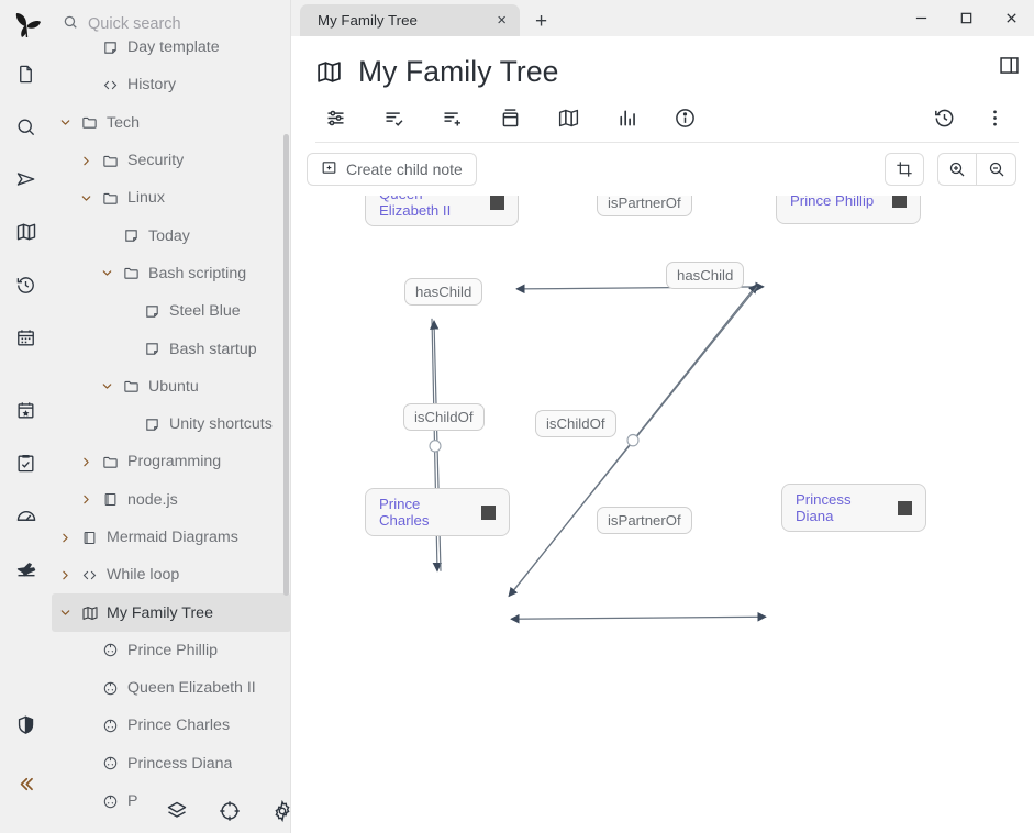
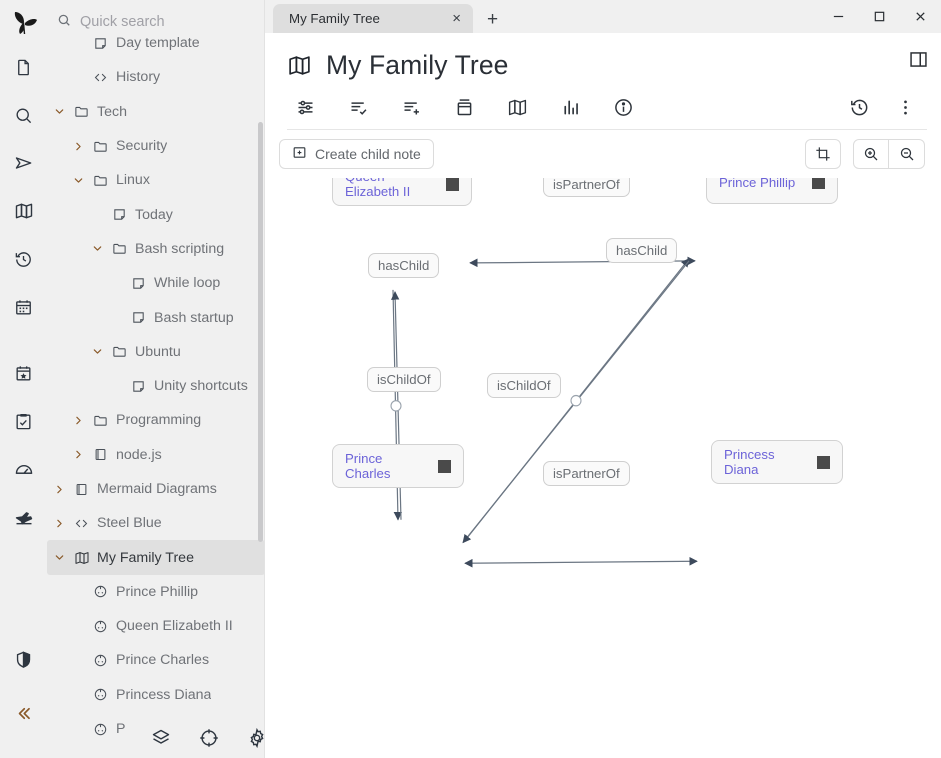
  Quick search
  Day template
  History
  Tech
  Security
  Linux
  Today
  Bash scripting
- Steel Blue
+ While loop
  Bash startup
  Ubuntu
  Unity shortcuts
  Programming
  node.js
  Mermaid Diagrams
- While loop
+ Steel Blue
  My Family Tree
  Prince Phillip
  Queen Elizabeth II
  Prince Charles
  Princess Diana
  P
  My Family Tree
  ×
  +
  My Family Tree
  Create child note
  Prince Phillip
  Prince Charles
  Princess Diana
  isPartnerOf
  isPartnerOf
  hasChild
  isChildOf
  hasChild
  isChildOf
